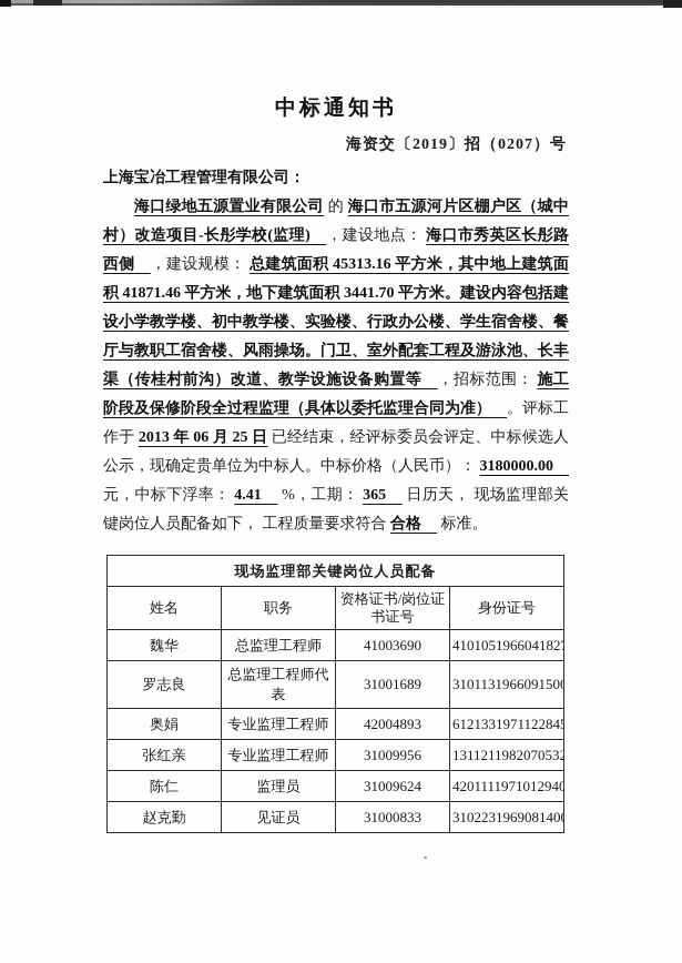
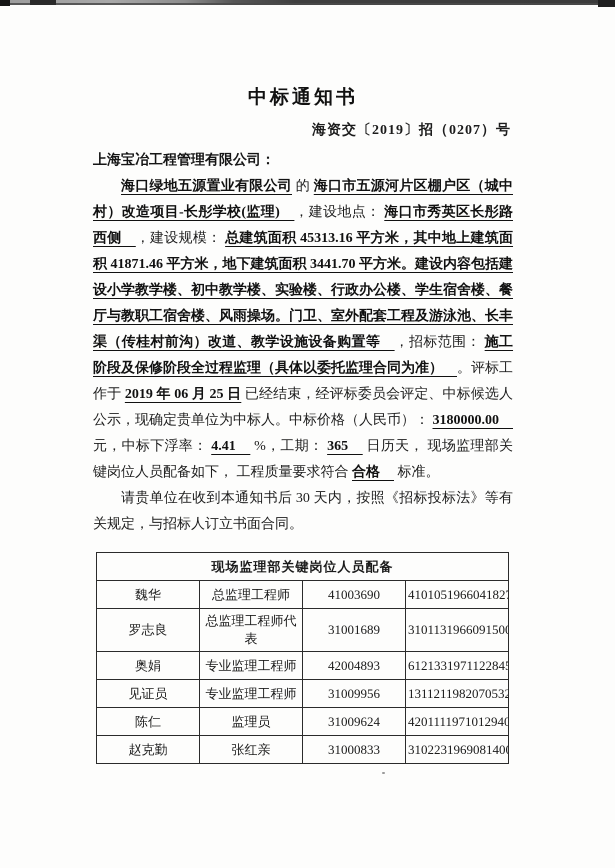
  中标通知书
  海资交〔2019〕招（0207）号
  上海宝冶工程管理有限公司：
- 海口绿地五源置业有限公司 的 海口市五源河片区棚户区（城中村）改造项目-长彤学校(监理) ，建设地点： 海口市秀英区长彤路西侧 ，建设规模： 总建筑面积 45313.16 平方米，其中地上建筑面积 41871.46 平方米，地下建筑面积 3441.70 平方米。建设内容包括建设小学教学楼、初中教学楼、实验楼、行政办公楼、学生宿舍楼、餐厅与教职工宿舍楼、风雨操场。门卫、室外配套工程及游泳池、长丰渠（传桂村前沟）改道、教学设施设备购置等 ，招标范围： 施工阶段及保修阶段全过程监理（具体以委托监理合同为准） 。评标工作于 2013 年 06 月 25 日 已经结束，经评标委员会评定、中标候选人公示，现确定贵单位为中标人。中标价格（人民币）： 3180000.00 元，中标下浮率： 4.41 %，工期： 365 日历天， 现场监理部关键岗位人员配备如下， 工程质量要求符合 合格 标准。
+ 海口绿地五源置业有限公司 的 海口市五源河片区棚户区（城中村）改造项目-长彤学校(监理) ，建设地点： 海口市秀英区长彤路西侧 ，建设规模： 总建筑面积 45313.16 平方米，其中地上建筑面积 41871.46 平方米，地下建筑面积 3441.70 平方米。建设内容包括建设小学教学楼、初中教学楼、实验楼、行政办公楼、学生宿舍楼、餐厅与教职工宿舍楼、风雨操场。门卫、室外配套工程及游泳池、长丰渠（传桂村前沟）改道、教学设施设备购置等 ，招标范围： 施工阶段及保修阶段全过程监理（具体以委托监理合同为准） 。评标工作于 2019 年 06 月 25 日 已经结束，经评标委员会评定、中标候选人公示，现确定贵单位为中标人。中标价格（人民币）： 3180000.00 元，中标下浮率： 4.41 %，工期： 365 日历天， 现场监理部关键岗位人员配备如下， 工程质量要求符合 合格 标准。
+ 请贵单位在收到本通知书后 30 天内，按照《招标投标法》等有关规定，与招标人订立书面合同。
  现场监理部关键岗位人员配备
- 姓名	职务	资格证书/岗位证书证号	身份证号
  魏华	总监理工程师	41003690	410105196604182
  罗志良	总监理工程师代表	31001689	3101131966091500
  奥娟	专业监理工程师	42004893	6121331971122845
- 张红亲	专业监理工程师	31009956	1311211982070532
+ 见证员	专业监理工程师	31009956	1311211982070532
  陈仁	监理员	31009624	4201111971012940
- 赵克勤	见证员	31000833	310223196908140
+ 赵克勤	张红亲	31000833	310223196908140
